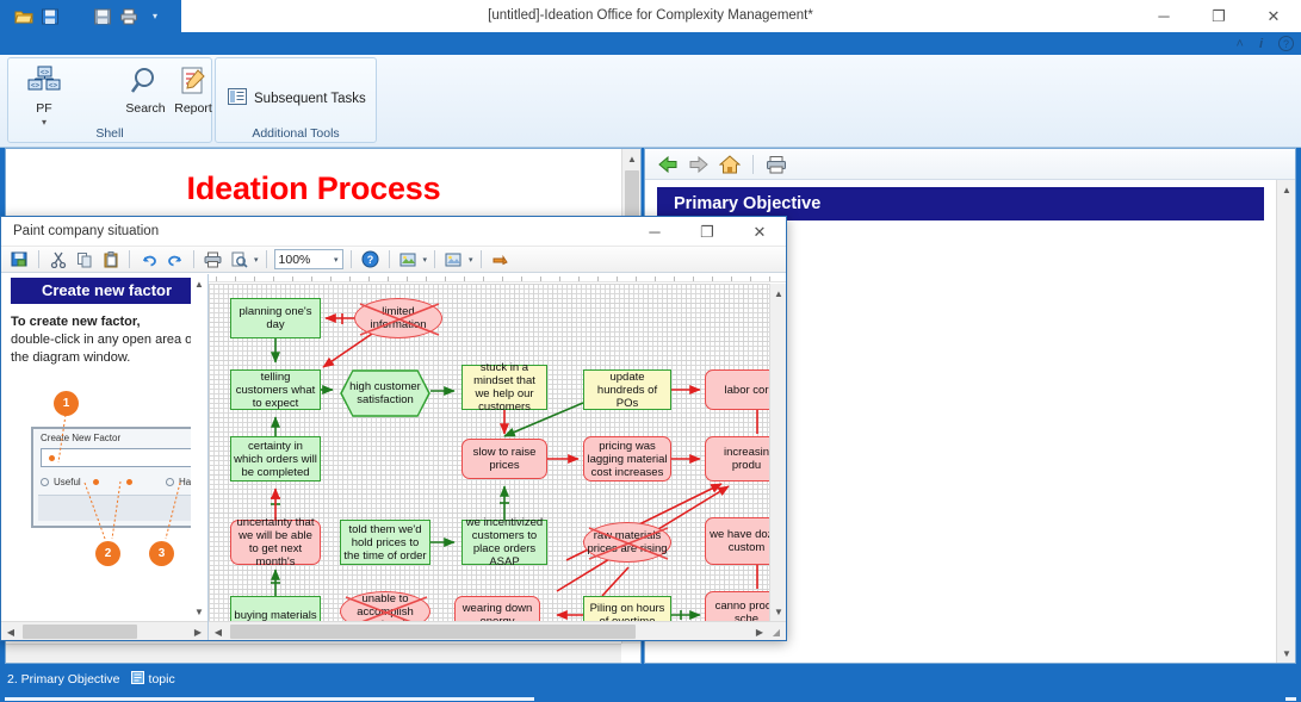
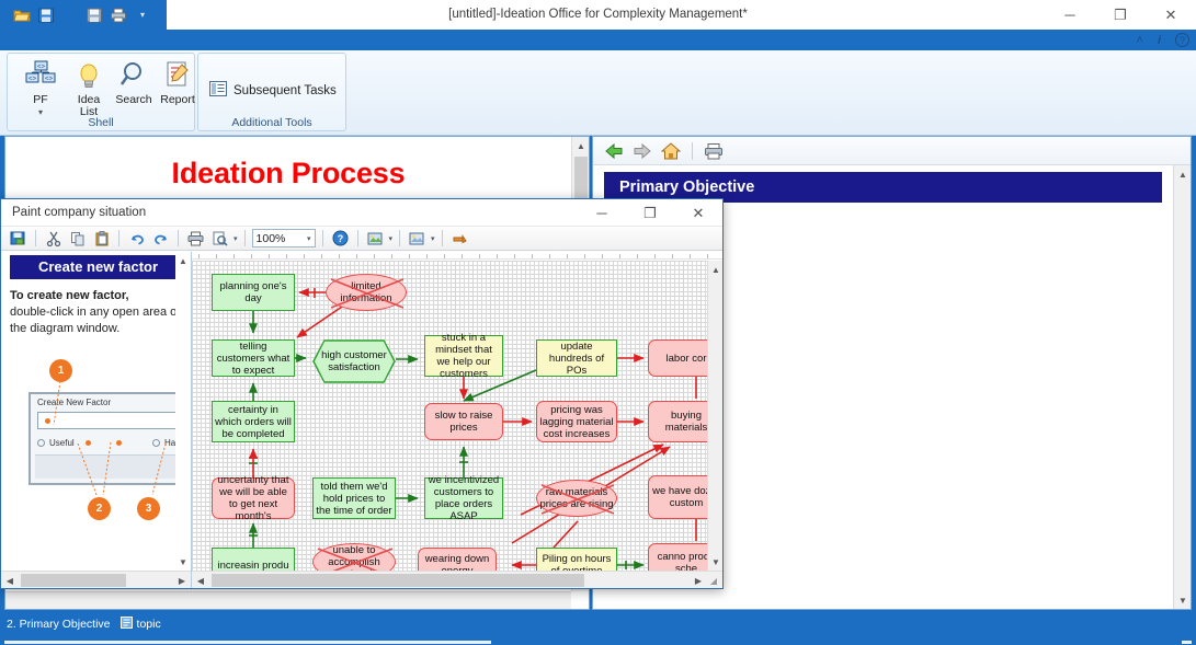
  ▾
  [untitled]-Ideation Office for Complexity Management*
  ─
  ❐
  ✕
  ˄
  i
  ?
  PF
  ▾
+ Idea
+ List
  Search
  Report
  Shell
  Subsequent Tasks
  Additional Tools
  Ideation Process
  ▲
  Primary Objective
  ▲
  ▼
  Paint company situation
  ─
  ❐
  ✕
  100%
  ?
  Create new factor
  To create new factor,
  double-click in any open area o the diagram window.
  1
  Create New Factor
  Useful
  2
  3
  ▲
  ▼
  ◀
  ▶
  planning one's day
  limited infrmaton
  telling customers what to expect
  high customer satisfaction
  stuck in a mindset that we help our customers
  update hundreds of POs
  labor cor
  certainty in which orders will be completed
  slow to raise prices
  pricing was lagging material cost increases
- increasin produ
+ buying materials
  uncertainty that we will be able to get next month's
  told them we'd hold prices to the time of order
  we incentivized customers to place orders ASAP
  ra materils price areising
  we have do custom
- buying materials
+ increasin produ
  canno prod sche
  ▲
  ▼
  ◀
  ▶
  ◢
  2. Primary Objective
  topic
